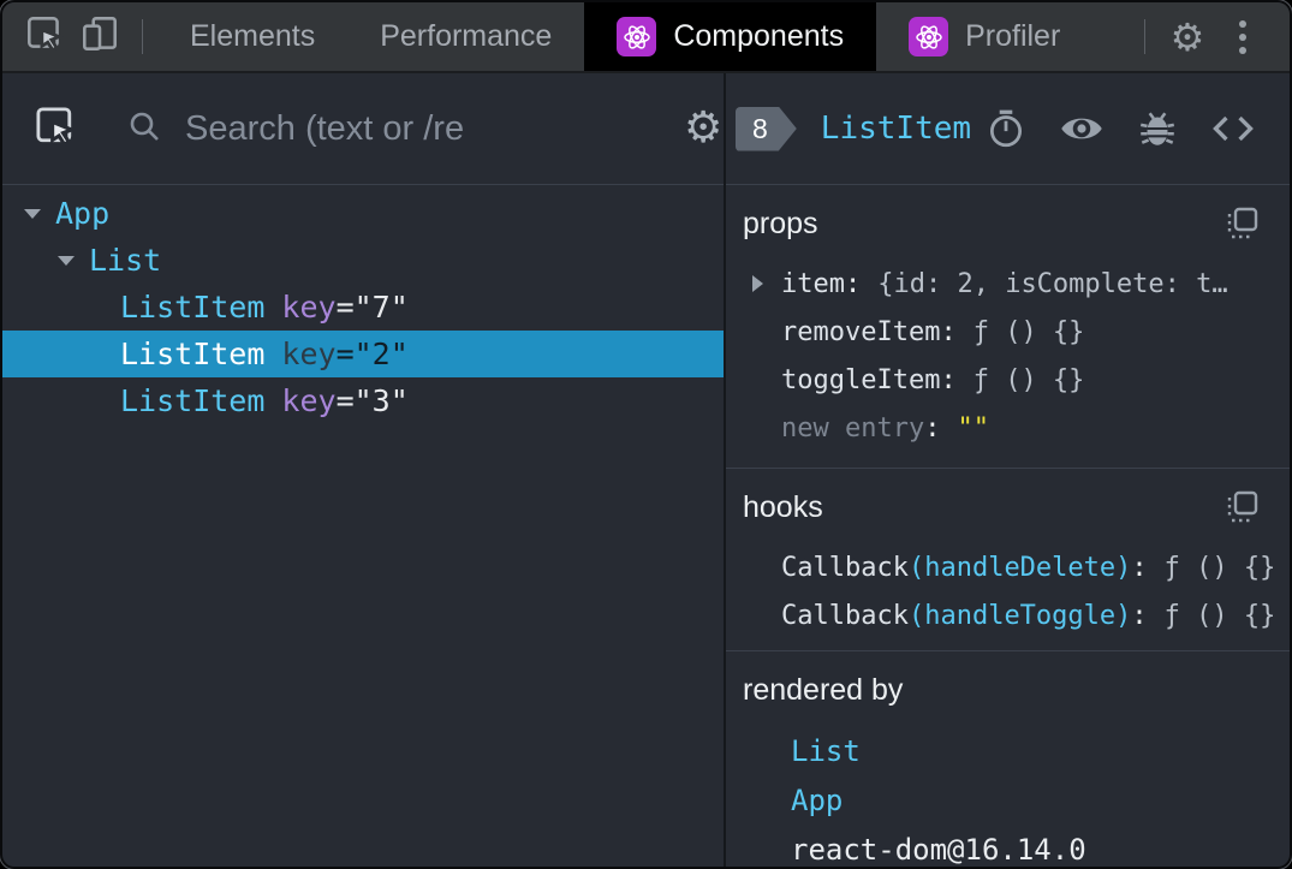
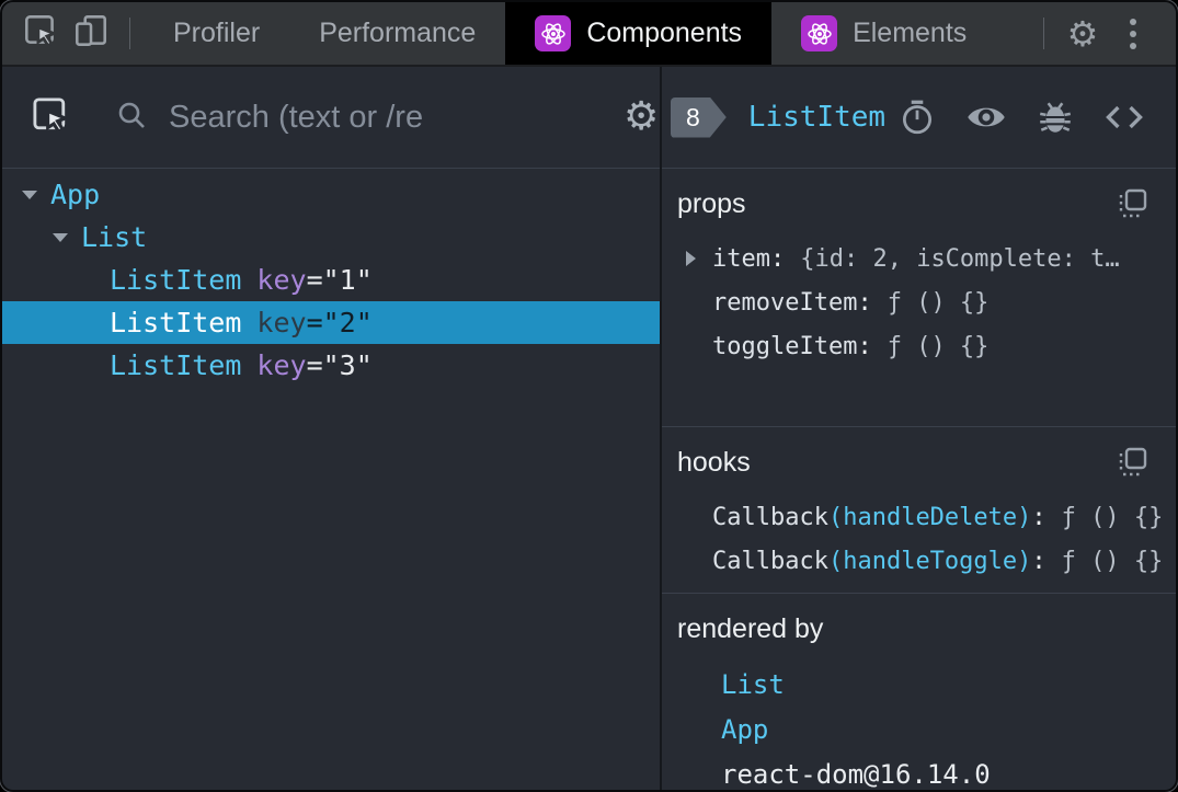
- Elements
+ Profiler
  Performance
  Components
- Profiler
+ Elements
  ⚙
  Search (text or /re
  ⚙
  App
  List
  ListItem
  key
- ="7"
+ ="1"
  ListItem
  key
  ="2"
  ListItem
  key
  ="3"
  8
  ListItem
  props
  item
  {id: 2, isComplete: t…
  removeItem
  ƒ () {}
  toggleItem
  ƒ () {}
- new entry
- ""
  hooks
  Callback
  (handleDelete)
  ƒ () {}
  Callback
  (handleToggle)
  ƒ () {}
  rendered by
  List
  App
  react-dom@16.14.0
